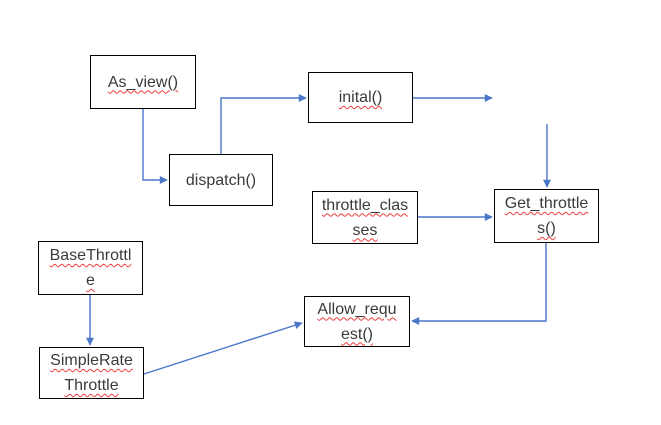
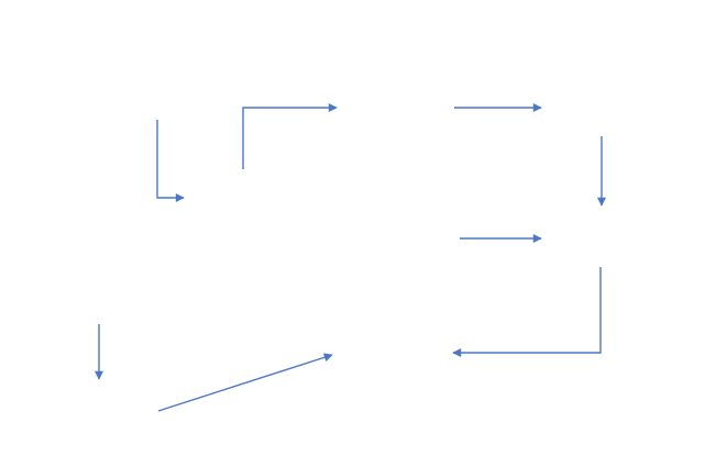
- As_view()
- dispatch()
- inital()
- throttle_clas
- ses
- Get_throttle
- s()
- BaseThrottl
- e
- SimpleRate
- Throttle
- Allow_requ
- est()
